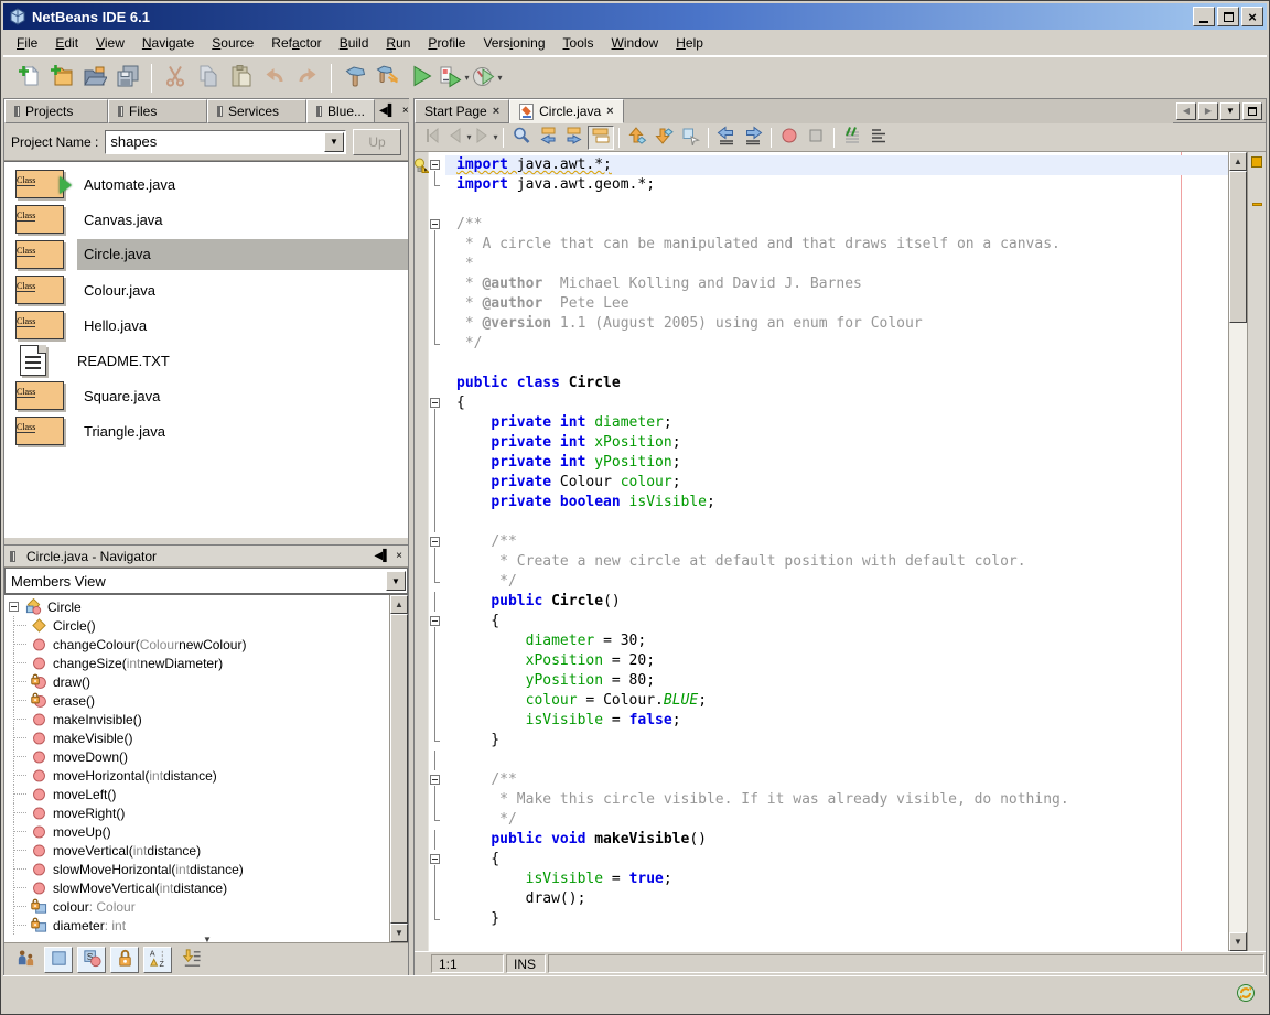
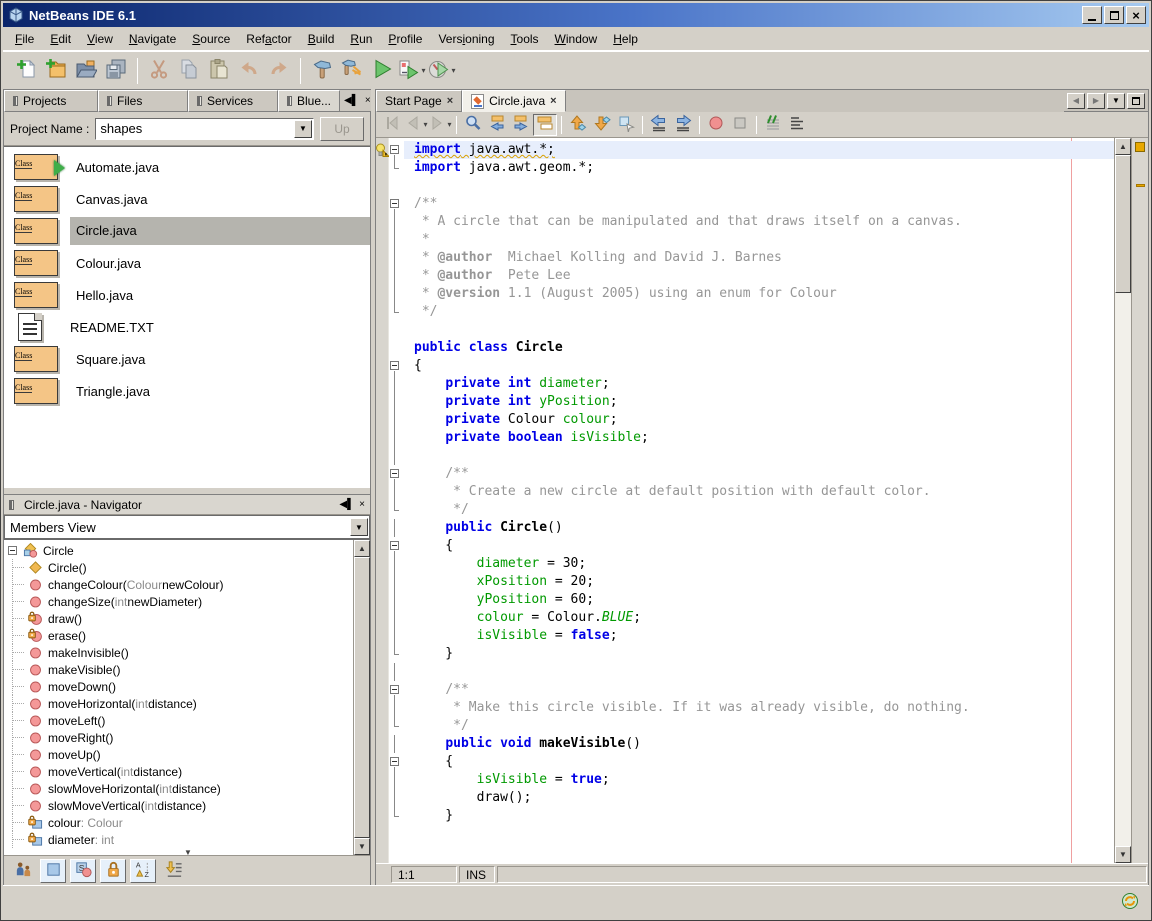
  NetBeans IDE 6.1
  ×
  File
  Edit
  View
  Navigate
  Source
  Refactor
  Build
  Run
  Profile
  Versioning
  Tools
  Window
  Help
  ▾
  ▾
  Projects
  Files
  Services
  Blue...
  ◀▌
  ×
  Project Name :
  shapes
  ▼
  Up
  Class
  Automate.java
  Class
  Canvas.java
  Class
  Circle.java
  Class
  Colour.java
  Class
  Hello.java
  README.TXT
  Class
  Square.java
  Class
  Triangle.java
  Circle.java - Navigator
  ◀▌
  ×
  Members View
  ▼
  Circle
  Circle()
  changeColour(
  Colour
  newColour)
  changeSize(
  int
  newDiameter)
  draw()
  erase()
  makeInvisible()
  makeVisible()
  moveDown()
  moveHorizontal(
  int
  distance)
  moveLeft()
  moveRight()
  moveUp()
  moveVertical(
  int
  distance)
  slowMoveHorizontal(
  int
  distance)
  slowMoveVertical(
  int
  distance)
  colour
  : Colour
  diameter
  : int
  ▲
  ▼
  ▼
  S
  A
  Z
  Start Page
  ×
  Circle.java
  ×
  ◀
  ▶
  ▼
  ▾
  ▾
  import java.awt.*;
  import java.awt.geom.*;
  /**
  * A circle that can be manipulated and that draws itself on a canvas.
  *
  * @author Michael Kolling and David J. Barnes
  * @author Pete Lee
  * @version 1.1 (August 2005) using an enum for Colour
  */
  public class Circle
  {
  private int diameter;
- private int xPosition;
  private int yPosition;
  private Colour colour;
  private boolean isVisible;
  /**
  * Create a new circle at default position with default color.
  */
  public Circle()
  {
  diameter = 30;
  xPosition = 20;
- yPosition = 80;
+ yPosition = 60;
  colour = Colour.BLUE;
  isVisible = false;
  }
  /**
  * Make this circle visible. If it was already visible, do nothing.
  */
  public void makeVisible()
  {
  isVisible = true;
  draw();
  }
  ▲
  ▼
  1:1
  INS
